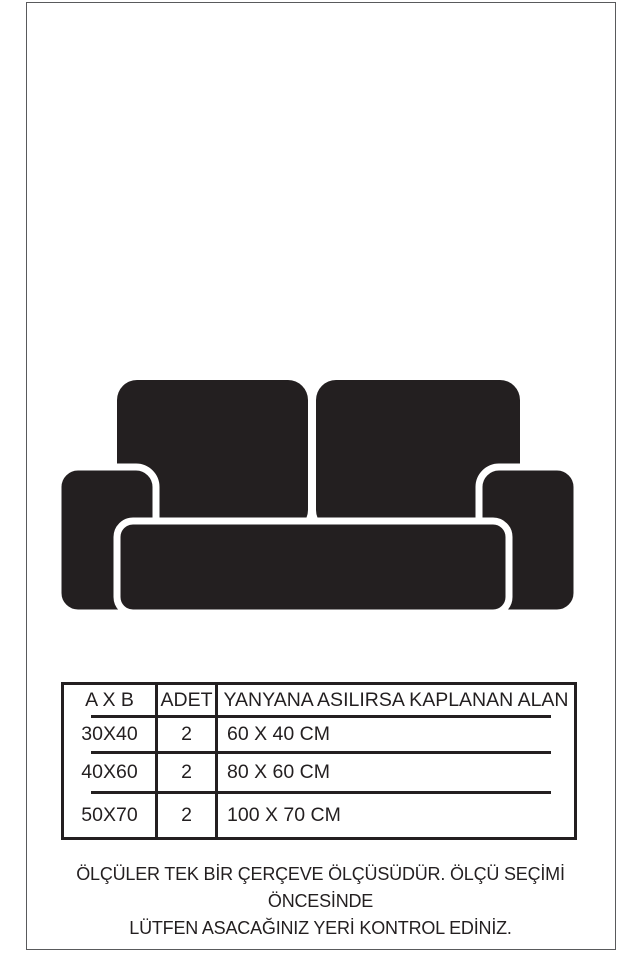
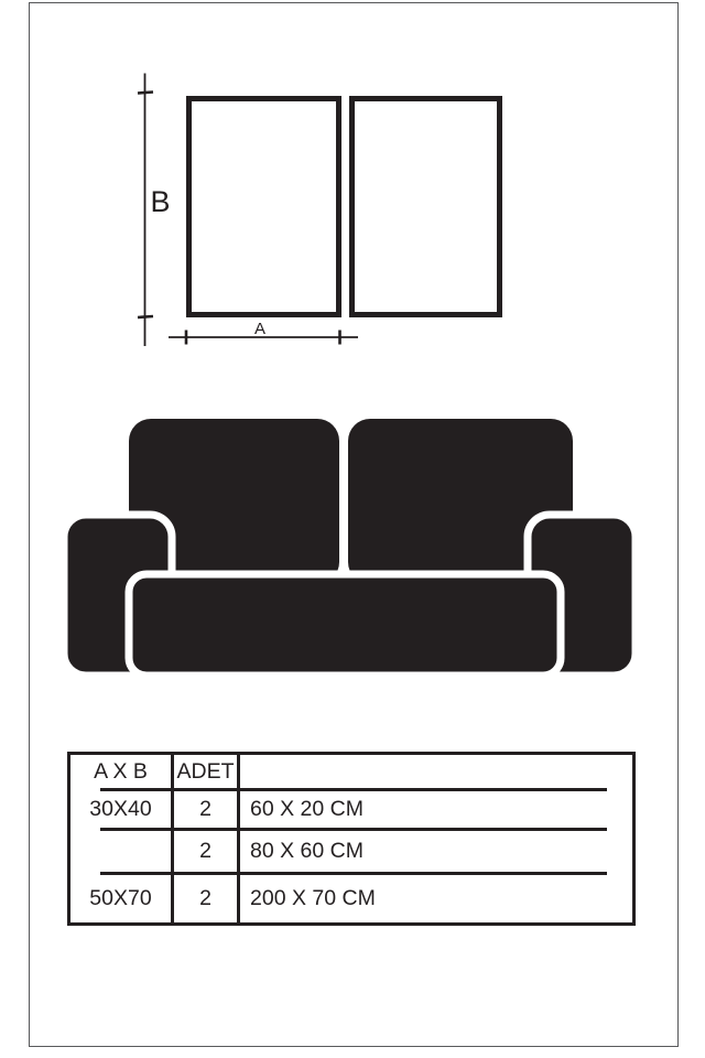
+ B
+ A
  A X B
  ADET
- YANYANA ASILIRSA KAPLANAN ALAN
  30X40
  2
- 60 X 40 CM
+ 60 X 20 CM
- 40X60
  2
  80 X 60 CM
  50X70
  2
- 100 X 70 CM
+ 200 X 70 CM
- ÖLÇÜLER TEK BİR ÇERÇEVE ÖLÇÜSÜDÜR. ÖLÇÜ SEÇİMİ ÖNCESİNDE
- LÜTFEN ASACAĞINIZ YERİ KONTROL EDİNİZ.
